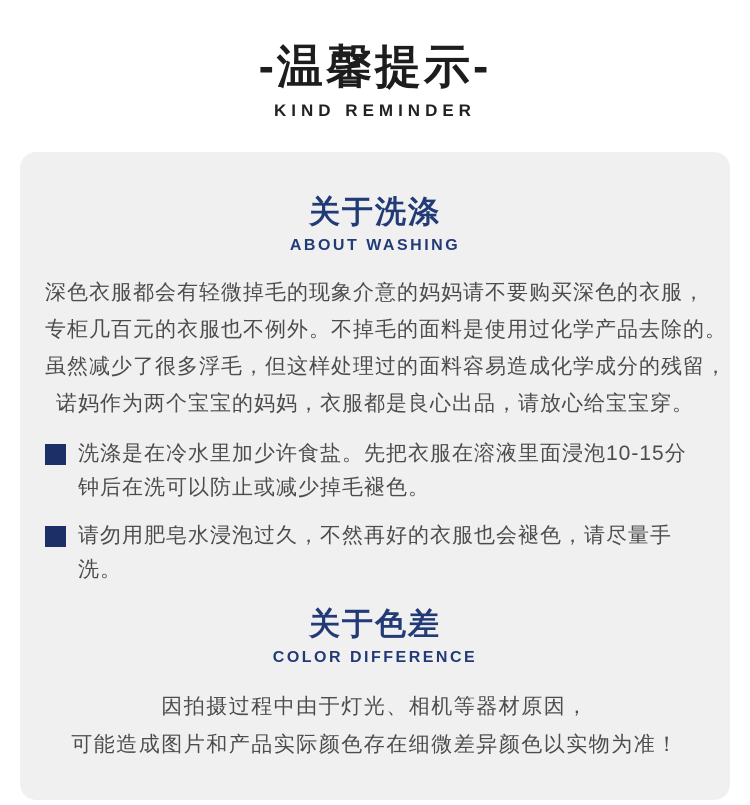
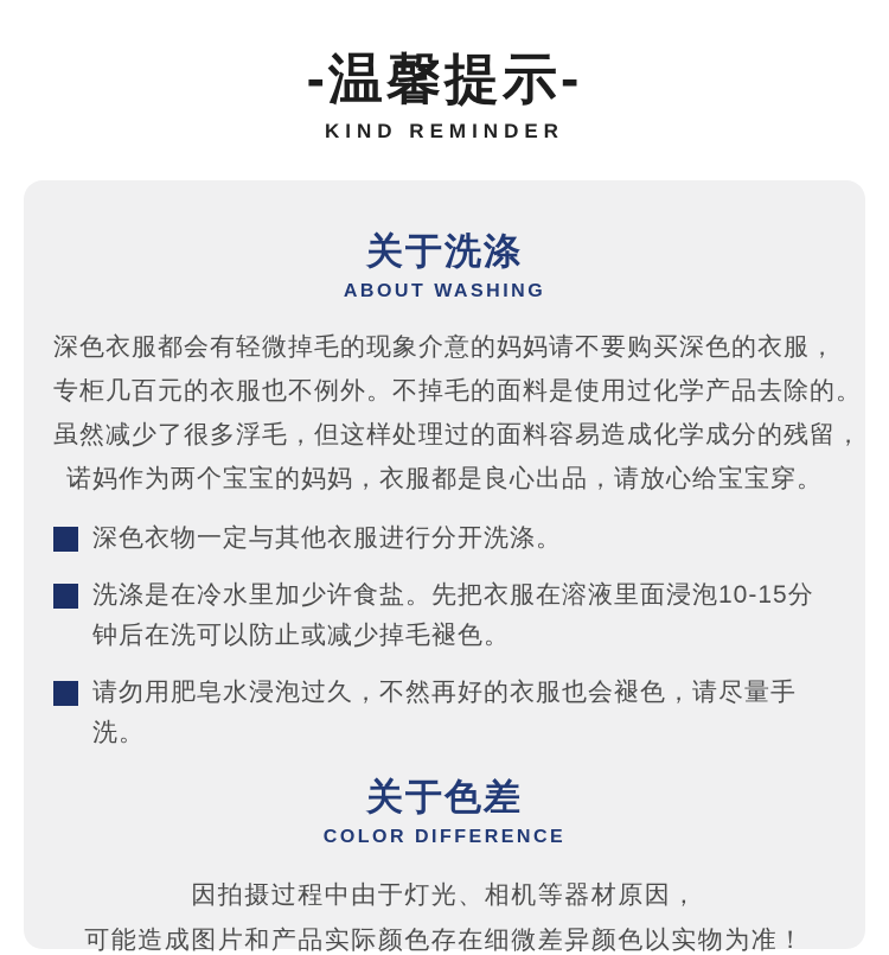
  -温馨提示-
  KIND REMINDER
  关于洗涤
  ABOUT WASHING
  深色衣服都会有轻微掉毛的现象介意的妈妈请不要购买深色的衣服，
  专柜几百元的衣服也不例外。不掉毛的面料是使用过化学产品去除的。
  虽然减少了很多浮毛，但这样处理过的面料容易造成化学成分的残留，
  诺妈作为两个宝宝的妈妈，衣服都是良心出品，请放心给宝宝穿。
+ 深色衣物一定与其他衣服进行分开洗涤。
  洗涤是在冷水里加少许食盐。先把衣服在溶液里面浸泡10-15分钟后在洗可以防止或减少掉毛褪色。
  请勿用肥皂水浸泡过久，不然再好的衣服也会褪色，请尽量手洗。
  关于色差
  COLOR DIFFERENCE
  因拍摄过程中由于灯光、相机等器材原因，
  可能造成图片和产品实际颜色存在细微差异颜色以实物为准！
